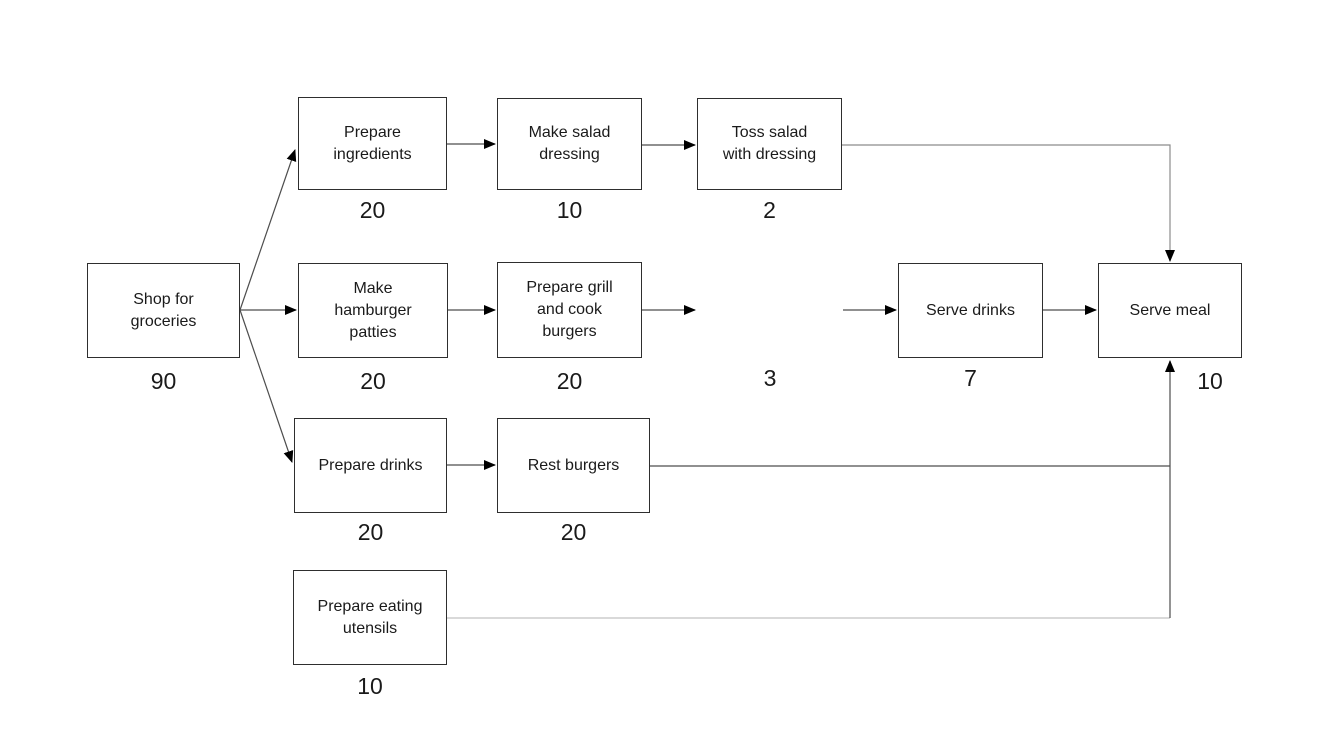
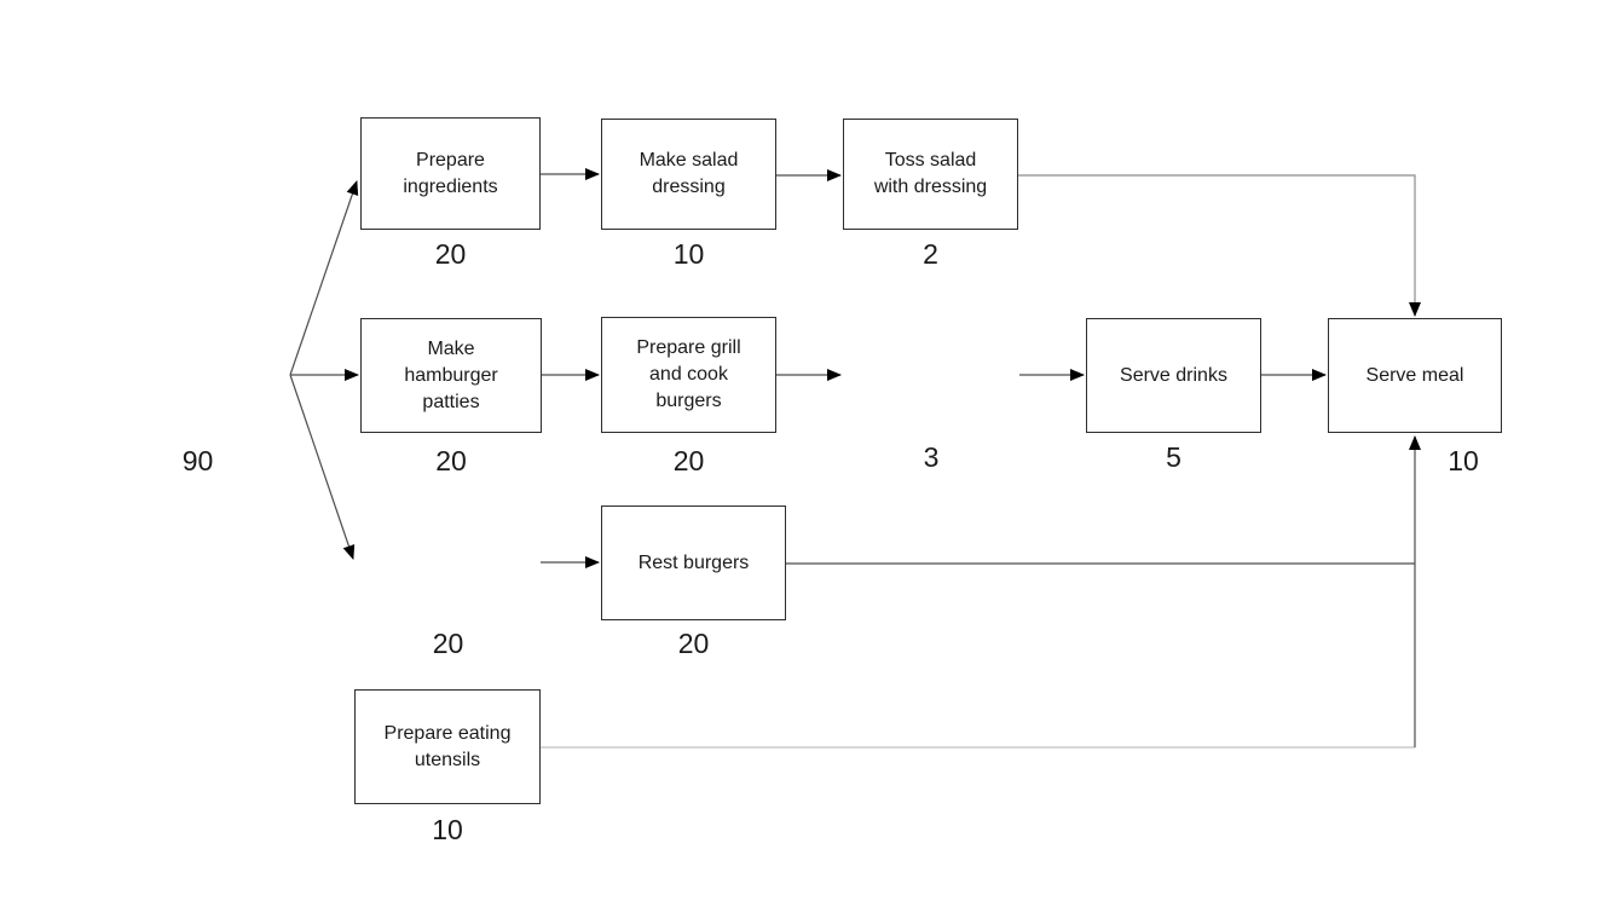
- Shop for
- groceries
  Prepare
  ingredients
  Make salad
  dressing
  Toss salad
  with dressing
  Make
  hamburger
  patties
  Prepare grill
  and cook
  burgers
  Serve drinks
  Serve meal
- Prepare drinks
  Rest burgers
  Prepare eating
  utensils
  90
  20
  10
  2
  20
  20
  3
- 7
+ 5
  10
  20
  20
  10
